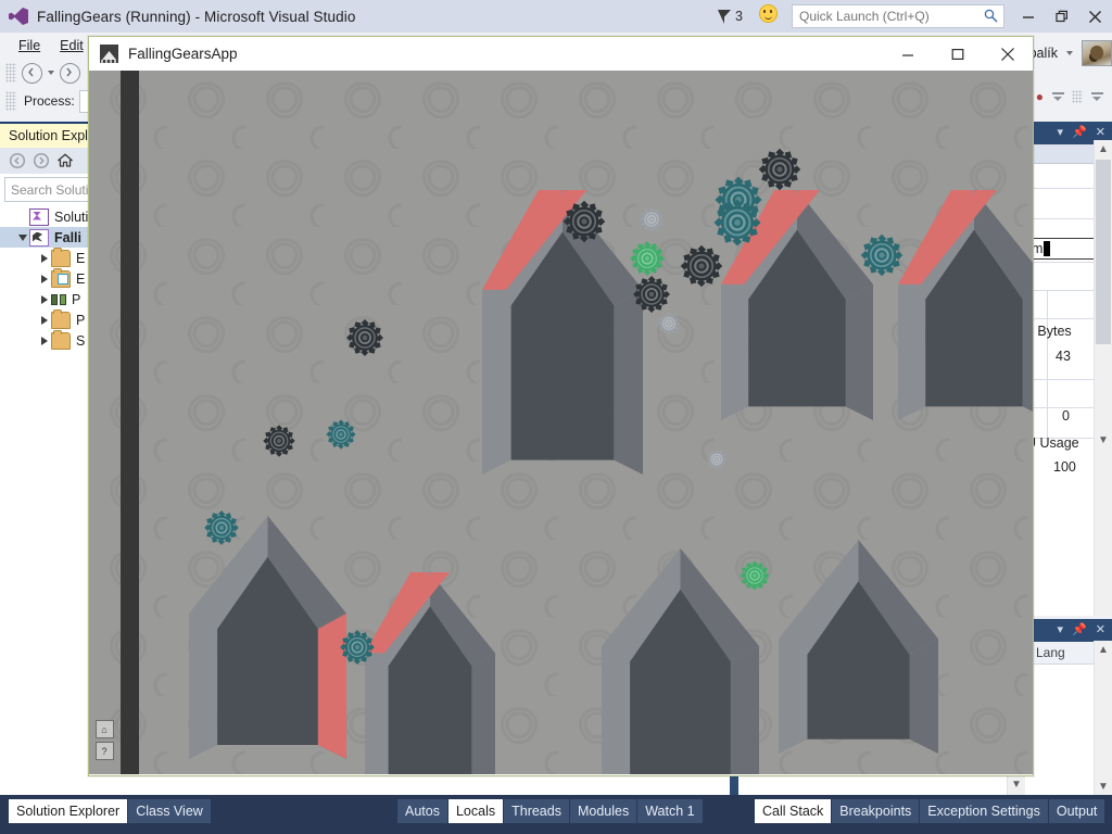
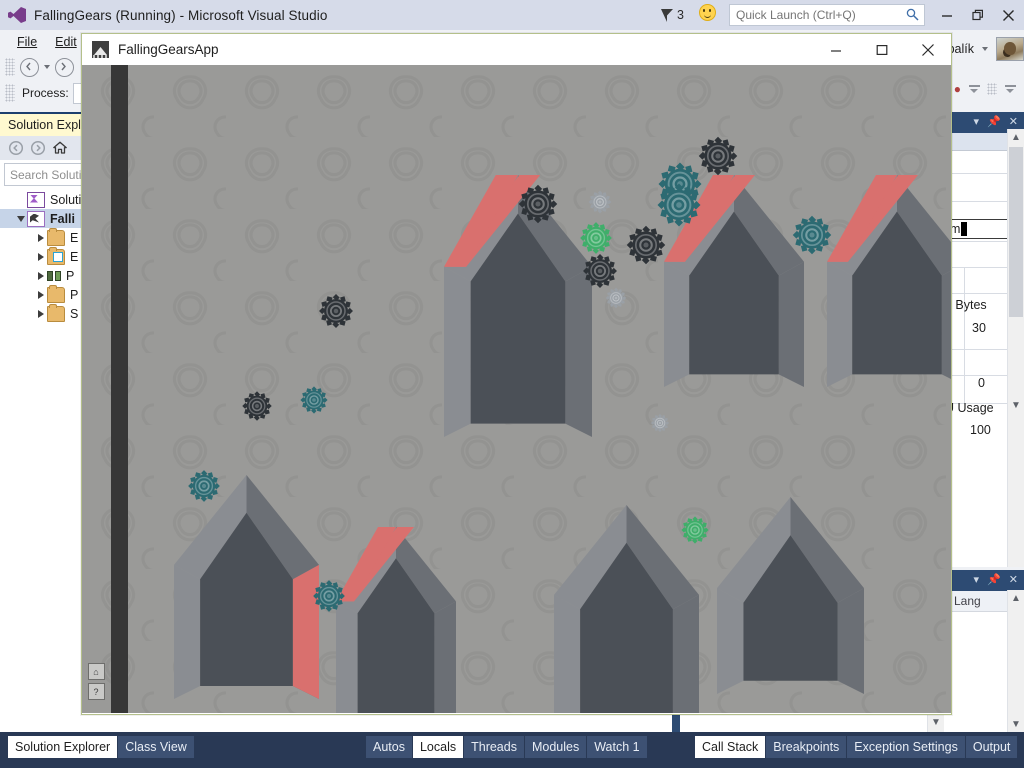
  FallingGears (Running) - Microsoft Visual Studio
  3
  Quick Launch (Ctrl+Q)
  File
  Edit
  Process:
  alík
  ●
  Solution Expl
  Search Solut
  Soluti
  Falli
  E
  E
  P
  P
  S
  ▾
  📌
  ✕
  m
  Bytes
- 43
+ 30
  0
  Usage
  100
  ▲
  ▼
  ▾
  📌
  ✕
  Lang
  ▲
  ▼
  ▼
  Solution Explorer
  Class View
  Autos
  Locals
  Threads
  Modules
  Watch 1
  Call Stack
  Breakpoints
  Exception Settings
  Output
  FallingGearsApp
  ⌂
  ?
